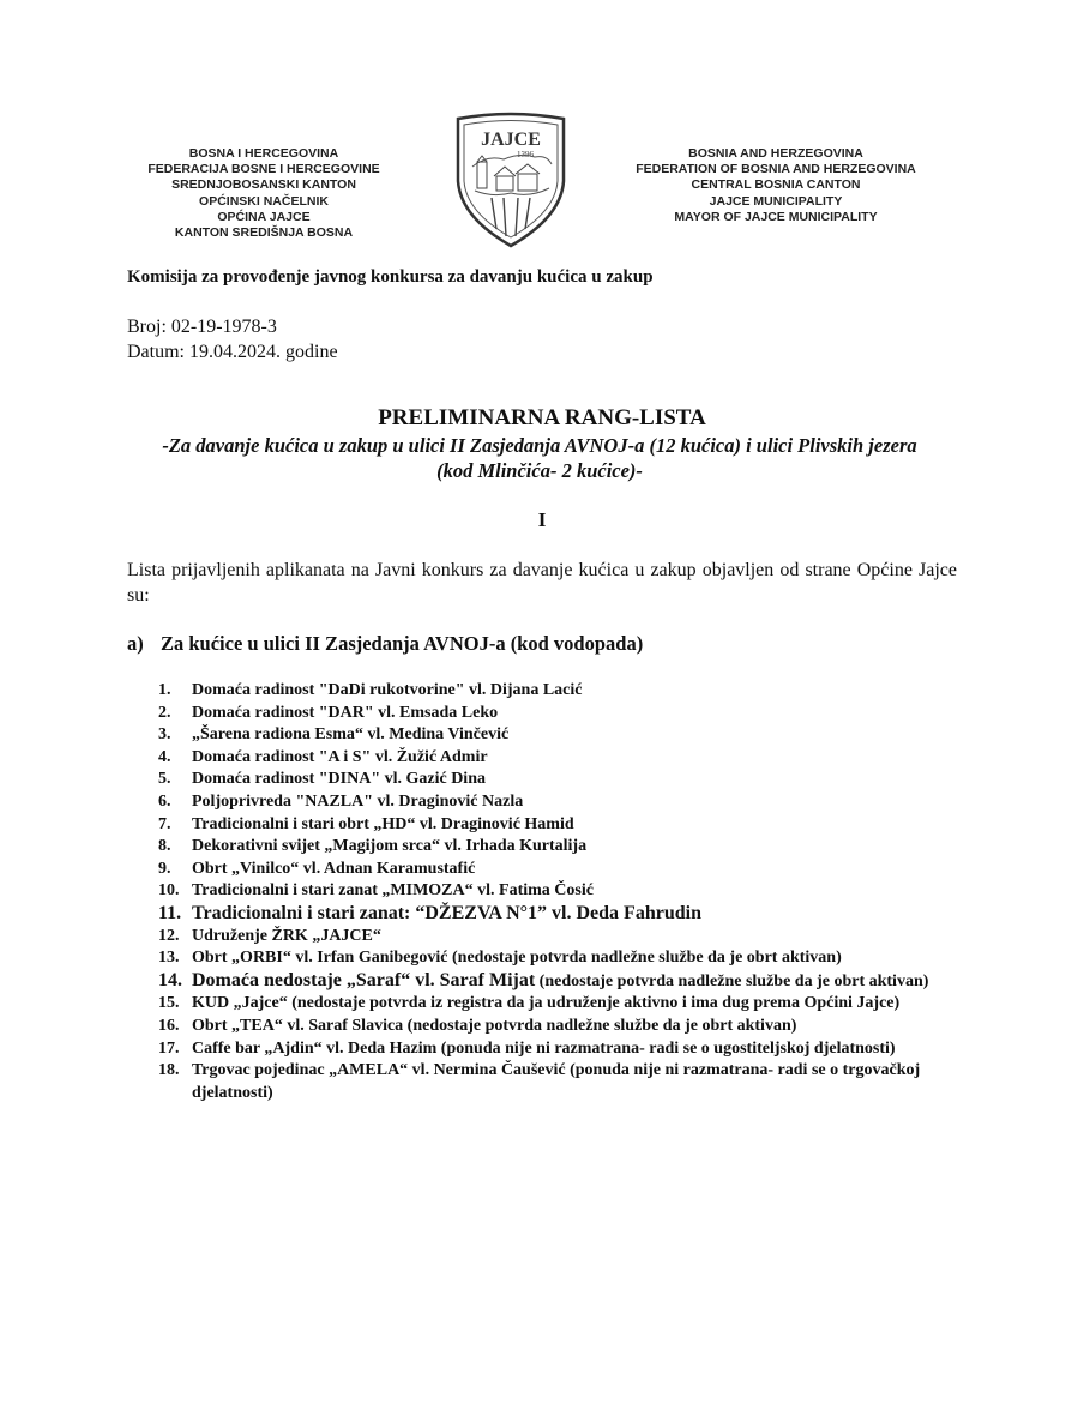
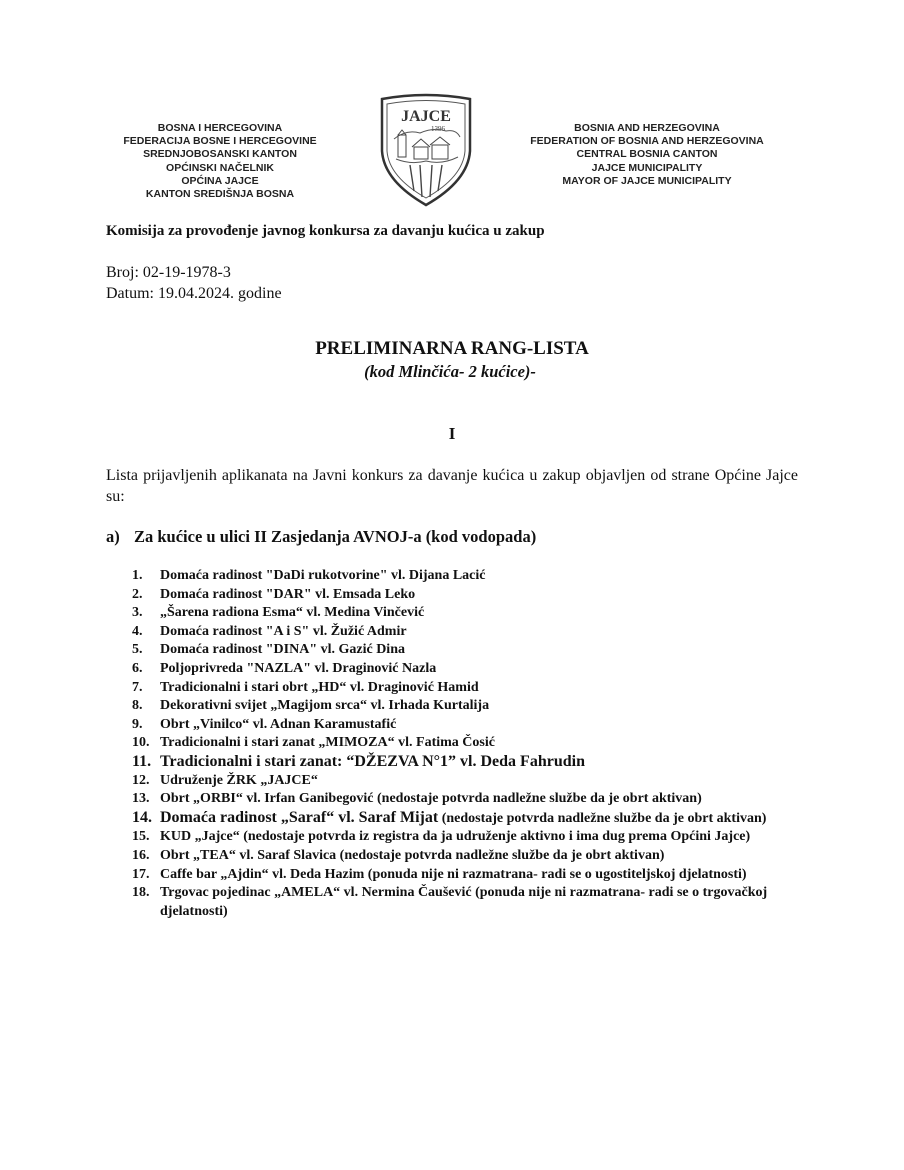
  BOSNA I HERCEGOVINA
  FEDERACIJA BOSNE I HERCEGOVINE
  SREDNJOBOSANSKI KANTON
  OPĆINSKI NAČELNIK
  OPĆINA JAJCE
  KANTON SREDIŠNJA BOSNA
  JAJCE
  196
  BOSNIA AND HERZEGOVINA
  FEDERATION OF BOSNIA AND HERZEGOVINA
  CENTRAL BOSNIA CANTON
  JAJCE MUNICIPALITY
  MAYOR OF JAJCE MUNICIPALITY
  Komisija za provođenje javnog konkursa za davanju kućica u zakup
  Broj: 02-19-1978-3
  Datum: 19.04.2024. godine
  PRELIMINARNA RANG-LISTA
- -Za davanje kućica u zakup u ulici II Zasjedanja AVNOJ-a (12 kućica) i ulici Plivskih jezera
  (kod Mlinčića- 2 kućice)-
  I
  Lista prijavljenih aplikanata na Javni konkurs za davanje kućica u zakup objavljen od strane Općine Jajce su:
  a) Za kućice u ulici II Zasjedanja AVNOJ-a (kod vodopada)
  1.
  Domaća radinost "DaDi rukotvorine" vl. Dijana Lacić
  2.
  Domaća radinost "DAR" vl. Emsada Leko
  3.
  „Šarena radiona Esma“ vl. Medina Vinčević
  4.
  Domaća radinost "A i S" vl. Žužić Admir
  5.
  Domaća radinost "DINA" vl. Gazić Dina
  6.
  Poljoprivreda "NAZLA" vl. Draginović Nazla
  7.
  Tradicionalni i stari obrt „HD“ vl. Draginović Hamid
  8.
  Dekorativni svijet „Magijom srca“ vl. Irhada Kurtalija
  9.
  Obrt „Vinilco“ vl. Adnan Karamustafić
  10.
  Tradicionalni i stari zanat „MIMOZA“ vl. Fatima Čosić
  11.
  Tradicionalni i stari zanat: “DŽEZVA N°1” vl. Deda Fahrudin
  12.
  Udruženje ŽRK „JAJCE“
  13.
  Obrt „ORBI“ vl. Irfan Ganibegović (nedostaje potvrda nadležne službe da je obrt aktivan)
  14.
- Domaća nedostaje „Saraf“ vl. Saraf Mijat (nedostaje potvrda nadležne službe da je obrt aktivan)
+ Domaća radinost „Saraf“ vl. Saraf Mijat (nedostaje potvrda nadležne službe da je obrt aktivan)
  15.
  KUD „Jajce“ (nedostaje potvrda iz registra da ja udruženje aktivno i ima dug prema Općini Jajce)
  16.
  Obrt „TEA“ vl. Saraf Slavica (nedostaje potvrda nadležne službe da je obrt aktivan)
  17.
  Caffe bar „Ajdin“ vl. Deda Hazim (ponuda nije ni razmatrana- radi se o ugostiteljskoj djelatnosti)
  18.
  Trgovac pojedinac „AMELA“ vl. Nermina Čaušević (ponuda nije ni razmatrana- radi se o trgovačkoj djelatnosti)
